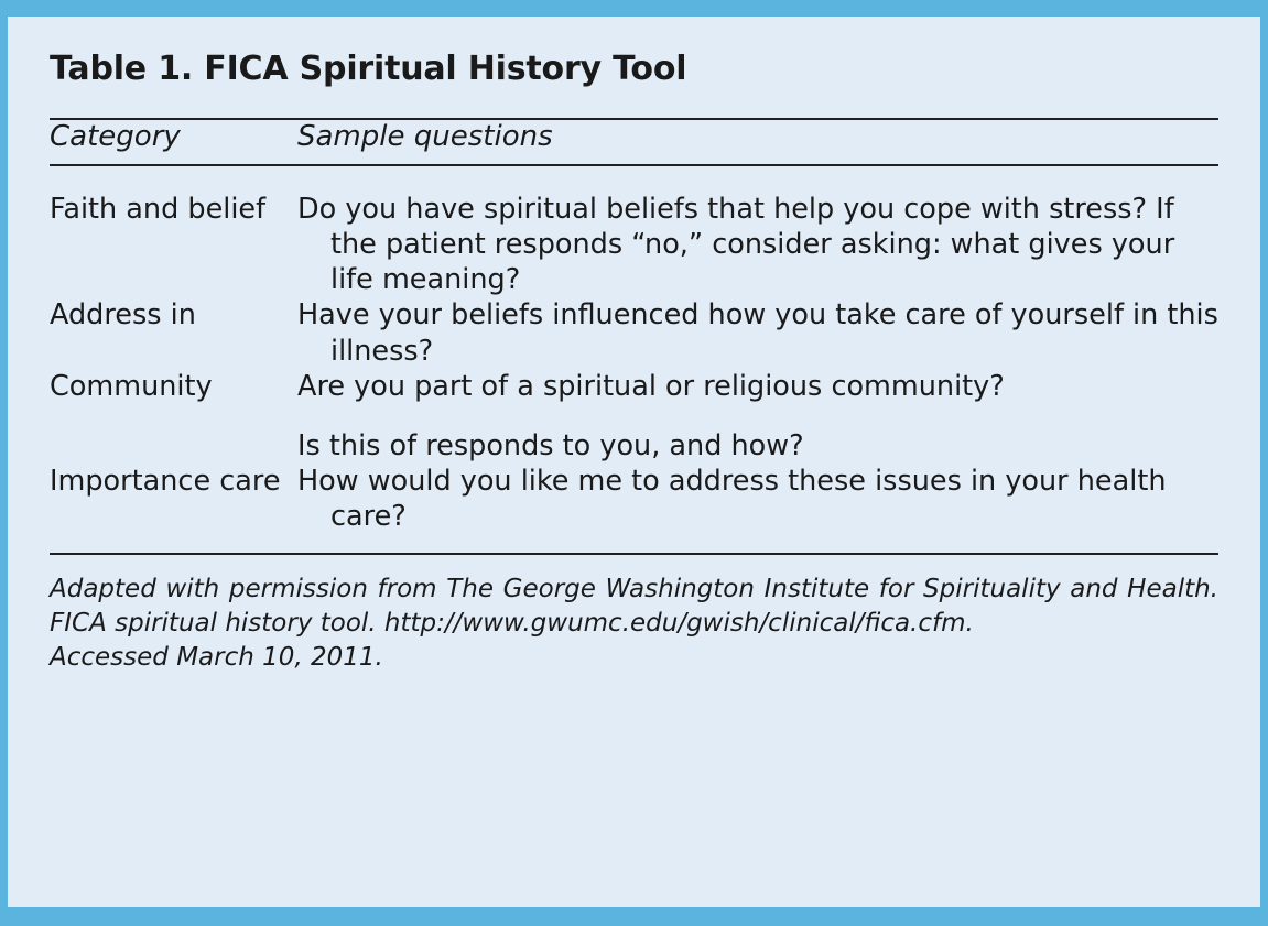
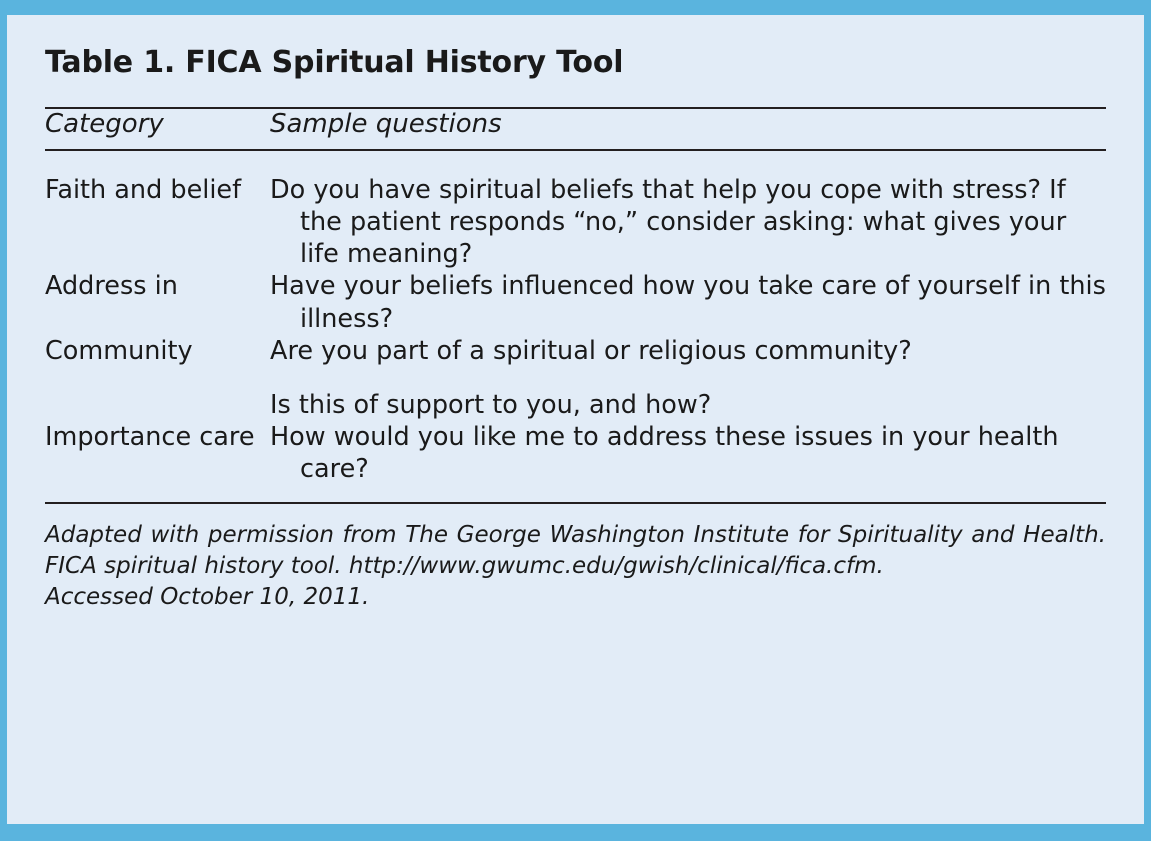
  Table 1. FICA Spiritual History Tool
  Category	Sample questions
  Faith and belief	Do you have spiritual beliefs that help you cope with stress? If the patient responds “no,” consider asking: what gives your life meaning?
  Address in	Have your beliefs influenced how you take care of yourself in this illness?
- Community	Are you part of a spiritual or religious community? Is this of responds to you, and how?
+ Community	Are you part of a spiritual or religious community? Is this of support to you, and how?
  Importance care	How would you like me to address these issues in your health care?
  Adapted with permission from The George Washington Institute for Spirituality and Health. FICA spiritual history tool. http://www.gwumc.edu/gwish/clinical/fica.cfm.
- Accessed March 10, 2011.
+ Accessed October 10, 2011.
